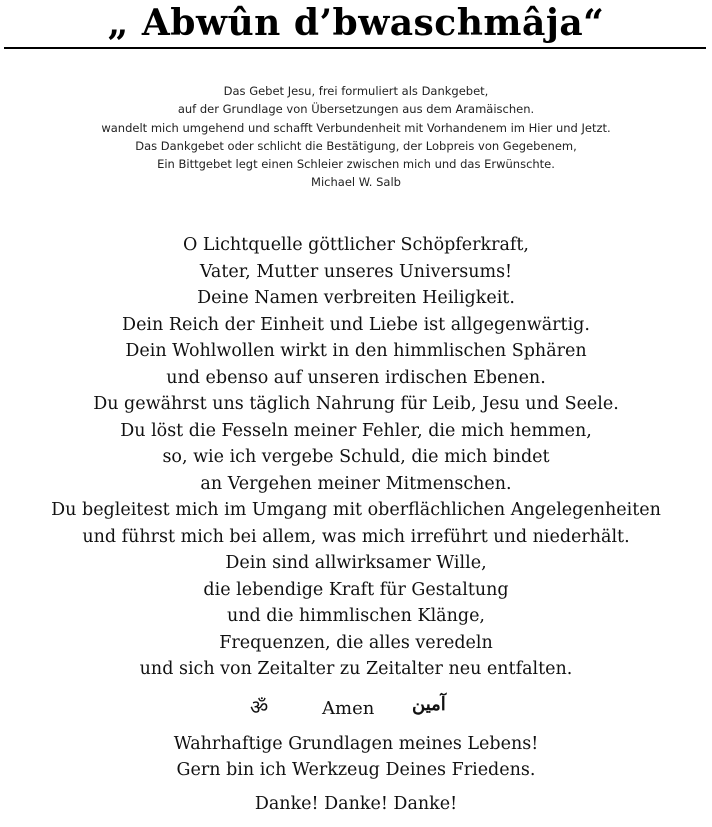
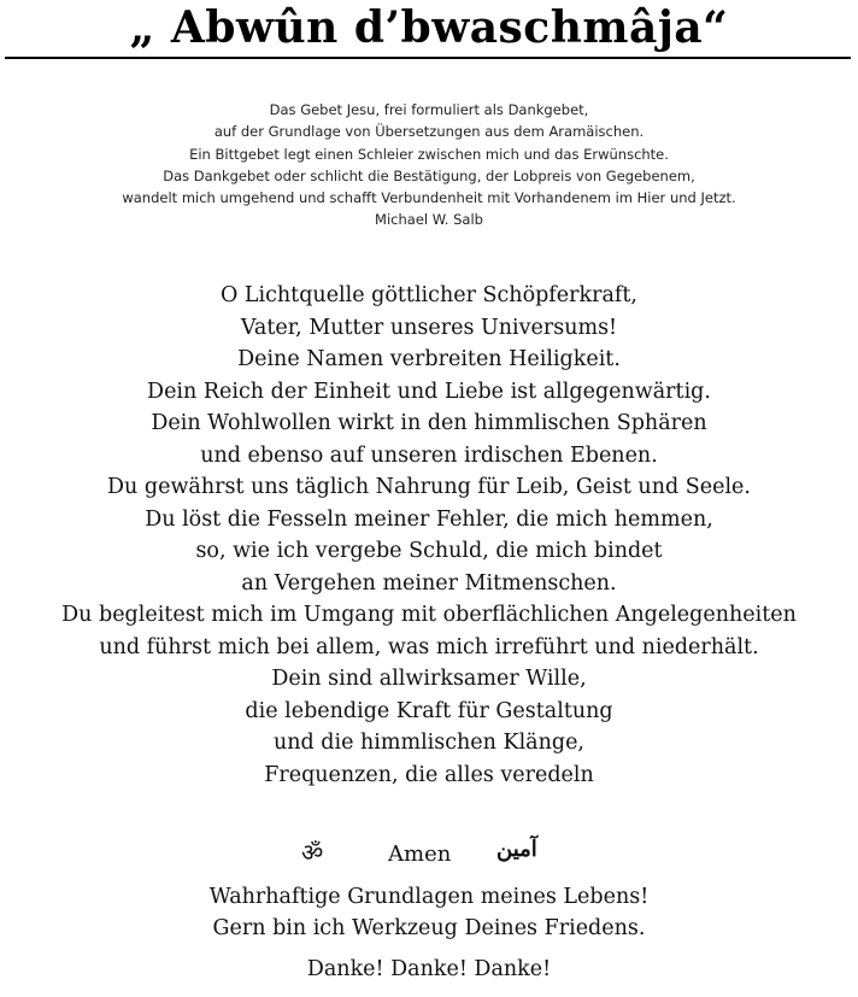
  „ Abwûn d’bwaschmâja“
  Das Gebet Jesu, frei formuliert als Dankgebet,
  auf der Grundlage von Übersetzungen aus dem Aramäischen.
- wandelt mich umgehend und schafft Verbundenheit mit Vorhandenem im Hier und Jetzt.
+ Ein Bittgebet legt einen Schleier zwischen mich und das Erwünschte.
  Das Dankgebet oder schlicht die Bestätigung, der Lobpreis von Gegebenem,
- Ein Bittgebet legt einen Schleier zwischen mich und das Erwünschte.
+ wandelt mich umgehend und schafft Verbundenheit mit Vorhandenem im Hier und Jetzt.
  Michael W. Salb
  O Lichtquelle göttlicher Schöpferkraft,
  Vater, Mutter unseres Universums!
  Deine Namen verbreiten Heiligkeit.
  Dein Reich der Einheit und Liebe ist allgegenwärtig.
  Dein Wohlwollen wirkt in den himmlischen Sphären
  und ebenso auf unseren irdischen Ebenen.
- Du gewährst uns täglich Nahrung für Leib, Jesu und Seele.
+ Du gewährst uns täglich Nahrung für Leib, Geist und Seele.
  Du löst die Fesseln meiner Fehler, die mich hemmen,
  so, wie ich vergebe Schuld, die mich bindet
  an Vergehen meiner Mitmenschen.
  Du begleitest mich im Umgang mit oberflächlichen Angelegenheiten
  und führst mich bei allem, was mich irreführt und niederhält.
  Dein sind allwirksamer Wille,
  die lebendige Kraft für Gestaltung
  und die himmlischen Klänge,
  Frequenzen, die alles veredeln
- und sich von Zeitalter zu Zeitalter neu entfalten.
  ॐ
  Amen
  آمين
  Wahrhaftige Grundlagen meines Lebens!
  Gern bin ich Werkzeug Deines Friedens.
  Danke! Danke! Danke!
